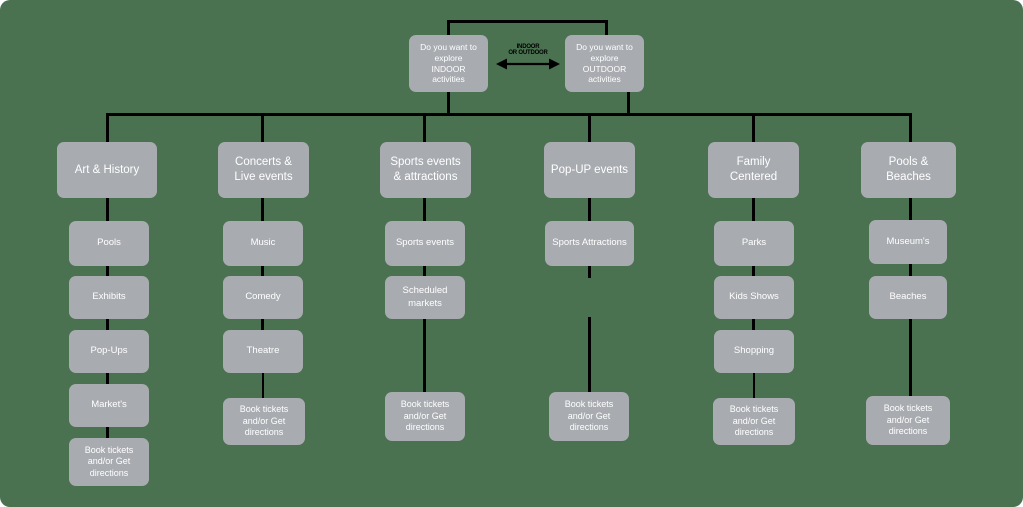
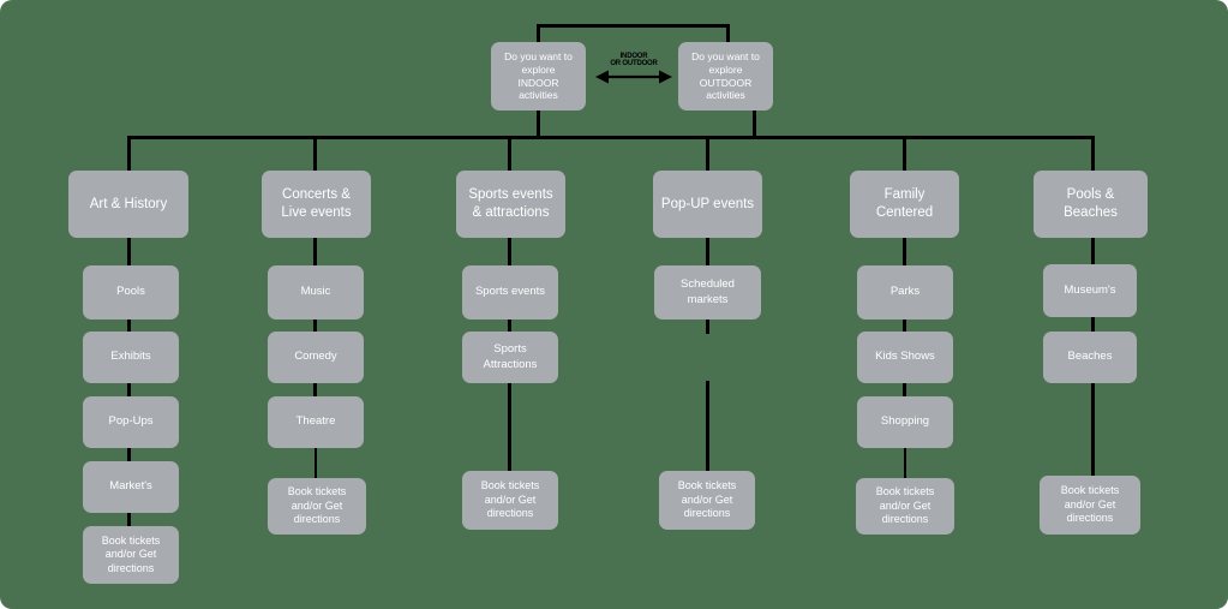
  Do you want to
  explore
  INDOOR
  activities
  Do you want to
  explore
  OUTDOOR
  activities
  Art & History
  Pools
  Exhibits
  Pop-Ups
  Market's
  Book tickets
  and/or Get directions
  Concerts &
  Live events
  Music
  Comedy
  Theatre
  Book tickets
  and/or Get directions
  Sports events
  & attractions
  Sports events
- Scheduled markets
+ Sports Attractions
  Book tickets
  and/or Get directions
  Pop-UP events
- Sports Attractions
+ Scheduled markets
  Book tickets
  and/or Get directions
  Family Centered
  Parks
  Kids Shows
  Shopping
  Book tickets
  and/or Get directions
  Pools & Beaches
  Museum's
  Beaches
  Book tickets
  and/or Get directions
